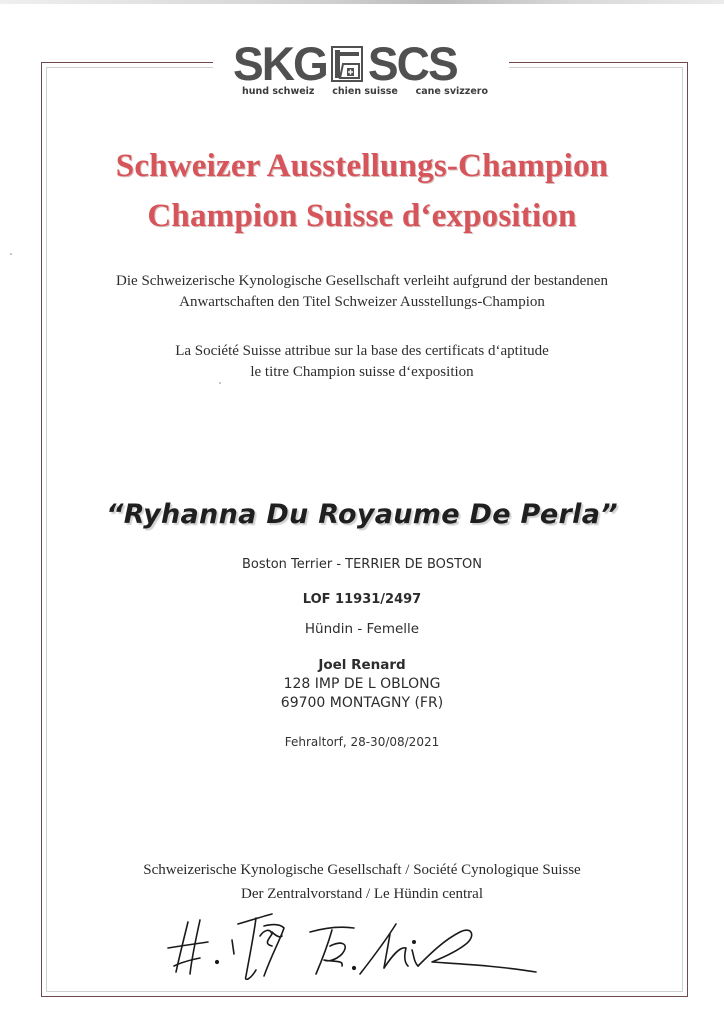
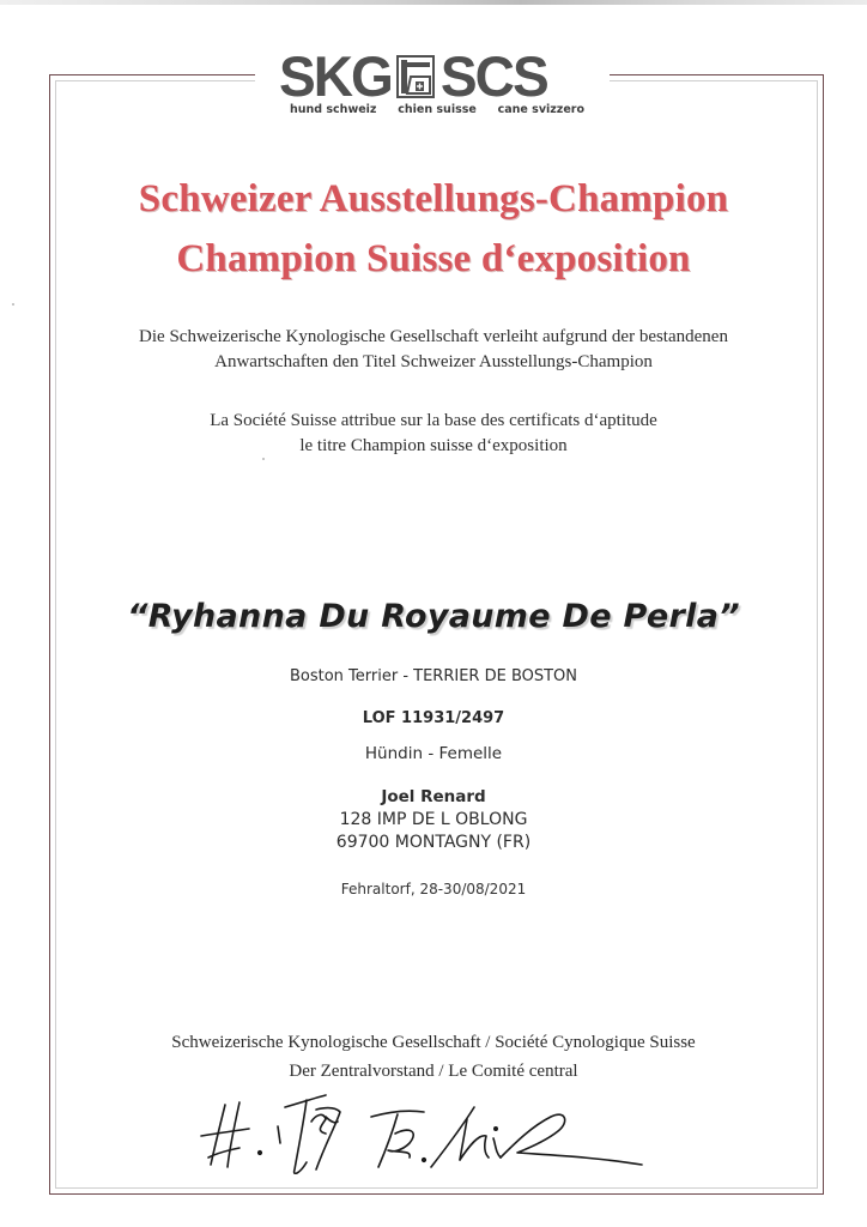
  SKG
  SCS
  hund schweiz
  chien suisse
  cane svizzero
  Schweizer Ausstellungs-Champion
  Champion Suisse d‘exposition
  Die Schweizerische Kynologische Gesellschaft verleiht aufgrund der bestandenen
  Anwartschaften den Titel Schweizer Ausstellungs-Champion
  La Société Suisse attribue sur la base des certificats d‘aptitude
  le titre Champion suisse d‘exposition
  “Ryhanna Du Royaume De Perla”
  Boston Terrier - TERRIER DE BOSTON
  LOF 11931/2497
  Hündin - Femelle
  Joel Renard
  128 IMP DE L OBLONG
  69700 MONTAGNY (FR)
  Fehraltorf, 28-30/08/2021
  Schweizerische Kynologische Gesellschaft / Société Cynologique Suisse
- Der Zentralvorstand / Le Hündin central
+ Der Zentralvorstand / Le Comité central
